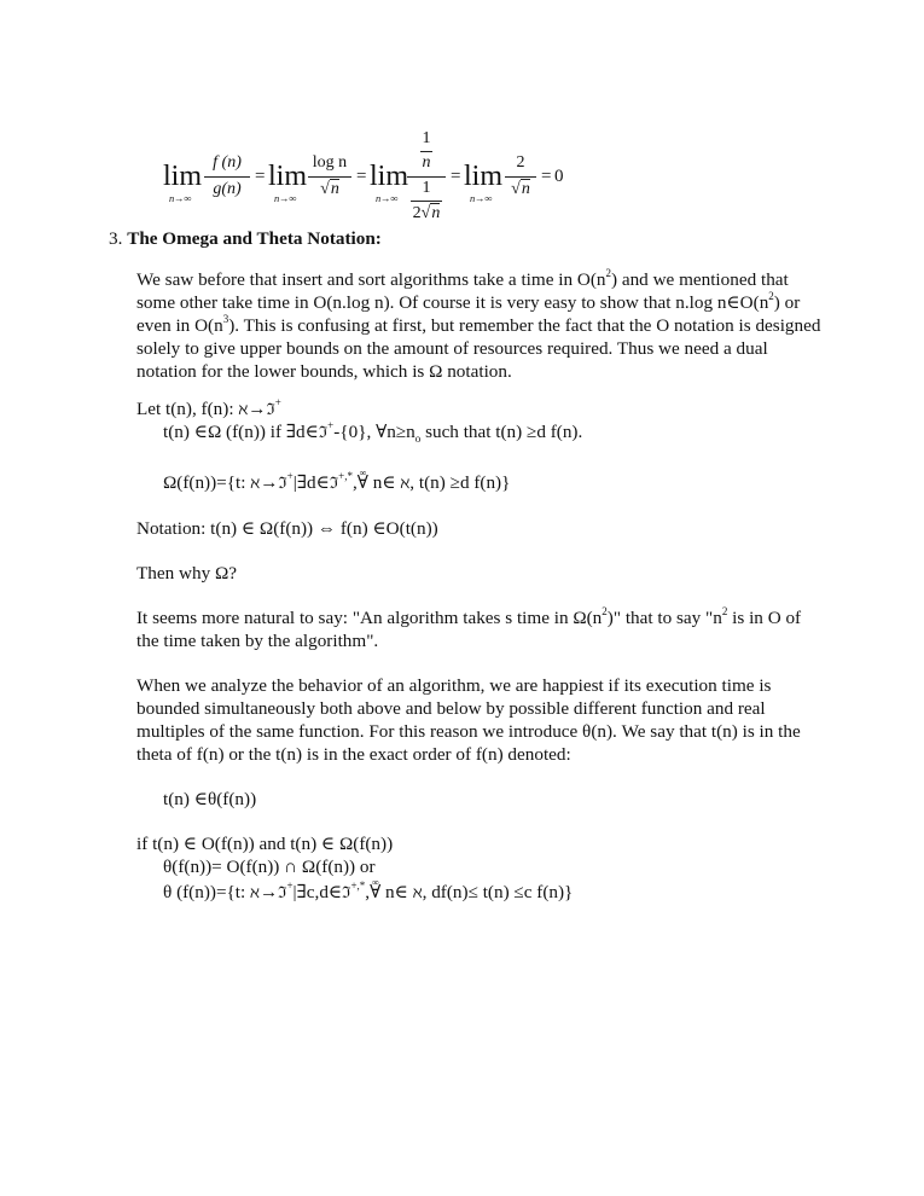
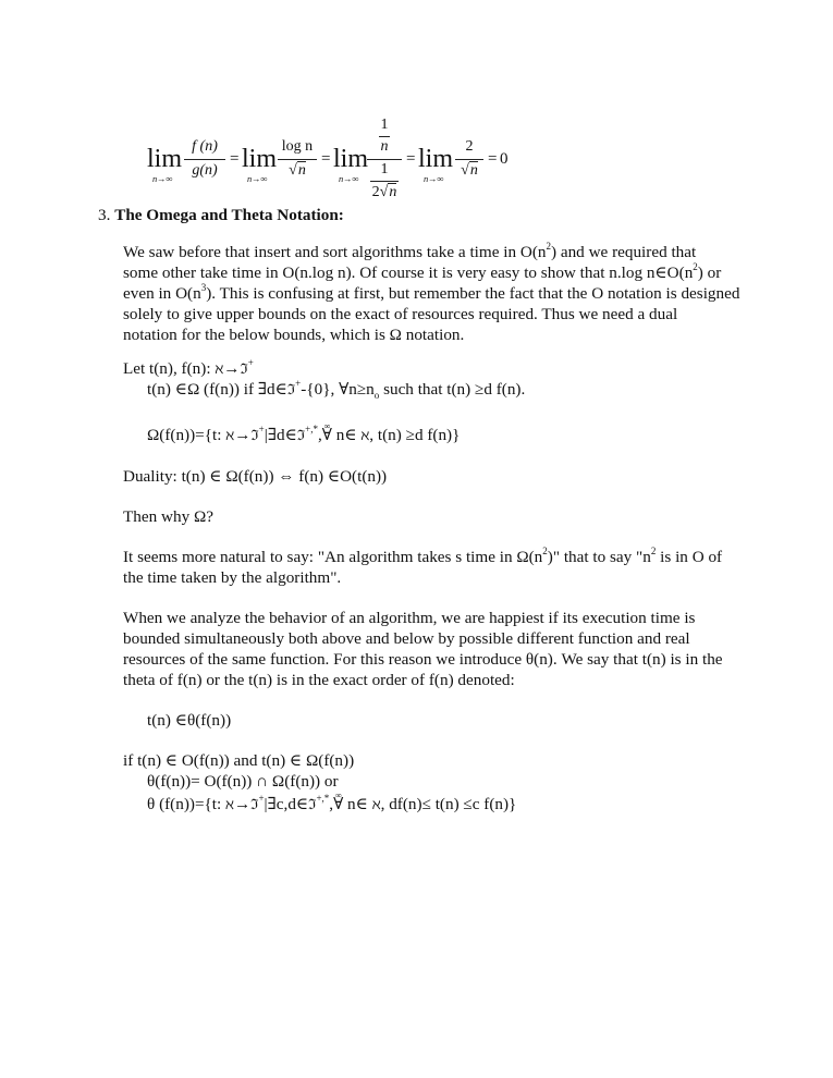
  lim
  n→∞
  f (n)
  g(n)
  =
  lim
  n→∞
  log n
  √n
  =
  lim
  n→∞
  1
  n
  1
  2√n
  =
  lim
  n→∞
  2
  √n
  =
  0
  3. The Omega and Theta Notation:
- We saw before that insert and sort algorithms take a time in O(n2) and we mentioned that
+ We saw before that insert and sort algorithms take a time in O(n2) and we required that
  some other take time in O(n.log n). Of course it is very easy to show that n.log n∈O(n2) or
  even in O(n3). This is confusing at first, but remember the fact that the O notation is designed
- solely to give upper bounds on the amount of resources required. Thus we need a dual
+ solely to give upper bounds on the exact of resources required. Thus we need a dual
- notation for the lower bounds, which is Ω notation.
+ notation for the below bounds, which is Ω notation.
  Let t(n), f(n): ℵ→ℑ+
  t(n) ∈Ω (f(n)) if ∃d∈ℑ+-{0}, ∀n≥no such that t(n) ≥d f(n).
  Ω(f(n))={t: ℵ→ℑ+|∃d∈ℑ+,*,
  ∞
  ∀ n∈ ℵ, t(n) ≥d f(n)}
- Notation: t(n) ∈ Ω(f(n)) ⇔ f(n) ∈O(t(n))
+ Duality: t(n) ∈ Ω(f(n)) ⇔ f(n) ∈O(t(n))
  Then why Ω?
  It seems more natural to say: "An algorithm takes s time in Ω(n2)" that to say "n2 is in O of
  the time taken by the algorithm".
  When we analyze the behavior of an algorithm, we are happiest if its execution time is
  bounded simultaneously both above and below by possible different function and real
- multiples of the same function. For this reason we introduce θ(n). We say that t(n) is in the
+ resources of the same function. For this reason we introduce θ(n). We say that t(n) is in the
  theta of f(n) or the t(n) is in the exact order of f(n) denoted:
  t(n) ∈θ(f(n))
  if t(n) ∈ O(f(n)) and t(n) ∈ Ω(f(n))
  θ(f(n))= O(f(n)) ∩ Ω(f(n)) or
  θ (f(n))={t: ℵ→ℑ+|∃c,d∈ℑ+,*,
  ∞
  ∀ n∈ ℵ, df(n)≤ t(n) ≤c f(n)}
